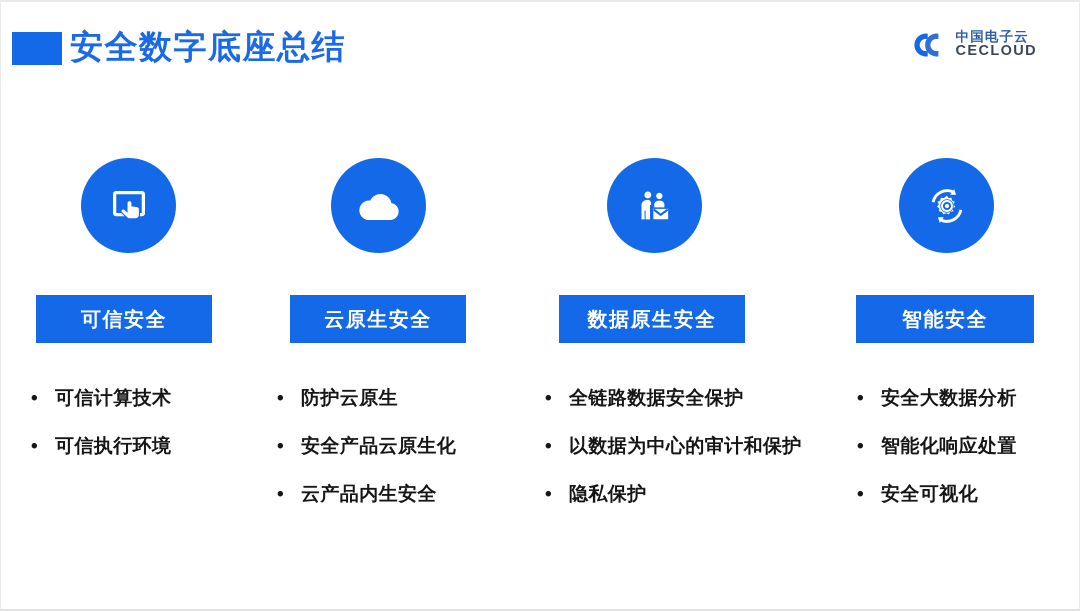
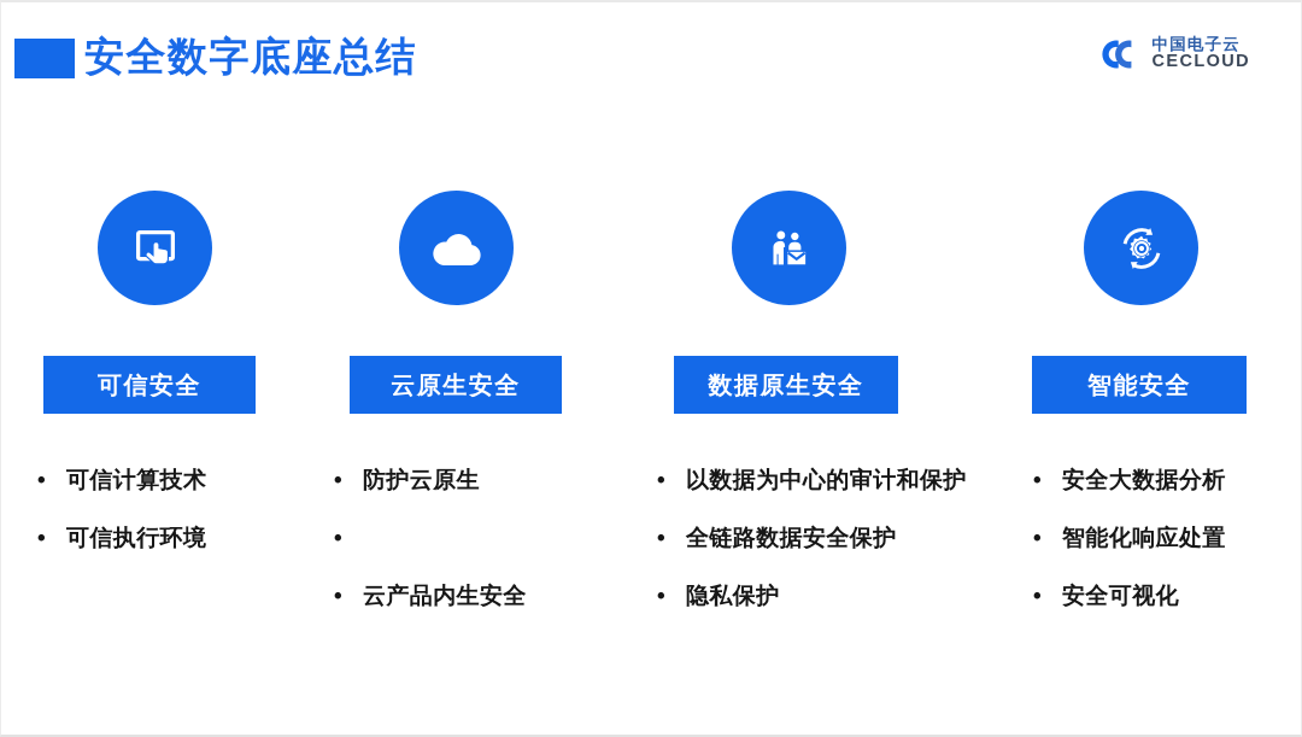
  安全数字底座总结
  中国电子云
  CECLOUD
  可信安全
  •
  可信计算技术
  •
  可信执行环境
  云原生安全
  •
  防护云原生
  •
- 安全产品云原生化
  •
  云产品内生安全
  数据原生安全
  •
- 全链路数据安全保护
+ 以数据为中心的审计和保护
  •
- 以数据为中心的审计和保护
+ 全链路数据安全保护
  •
  隐私保护
  智能安全
  •
  安全大数据分析
  •
  智能化响应处置
  •
  安全可视化
